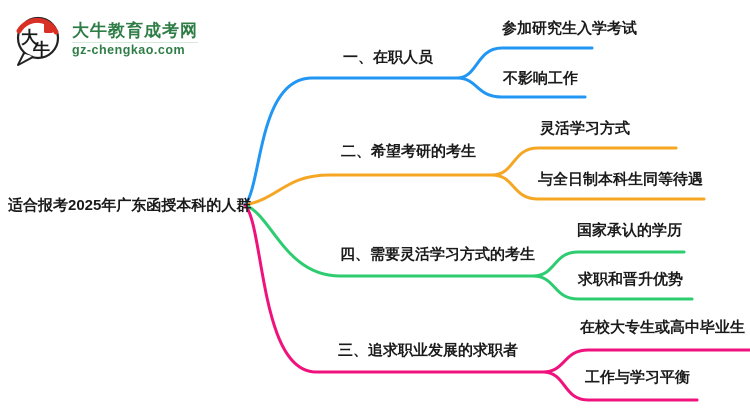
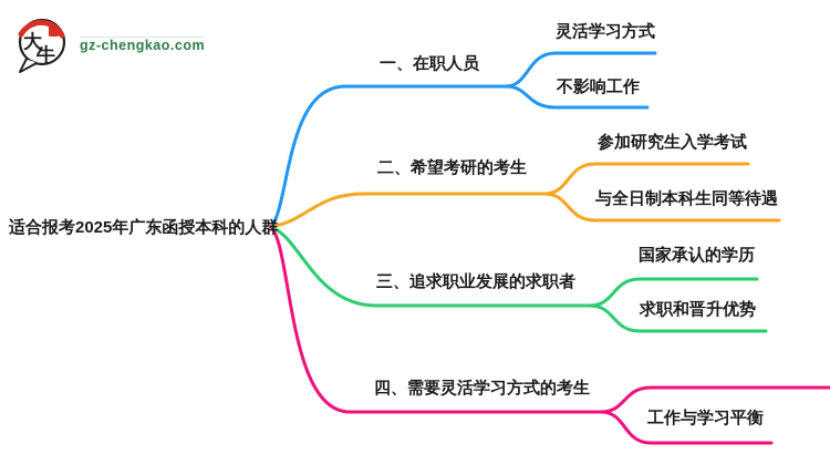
  大
  牛
- 大牛教育成考网
  gz-chengkao.com
  适合报考2025年广东函授本科的人群
  一、在职人员
- 参加研究生入学考试
+ 灵活学习方式
  不影响工作
  二、希望考研的考生
- 灵活学习方式
+ 参加研究生入学考试
  与全日制本科生同等待遇
- 四、需要灵活学习方式的考生
+ 三、追求职业发展的求职者
  国家承认的学历
  求职和晋升优势
- 三、追求职业发展的求职者
+ 四、需要灵活学习方式的考生
- 在校大专生或高中毕业生
  工作与学习平衡
